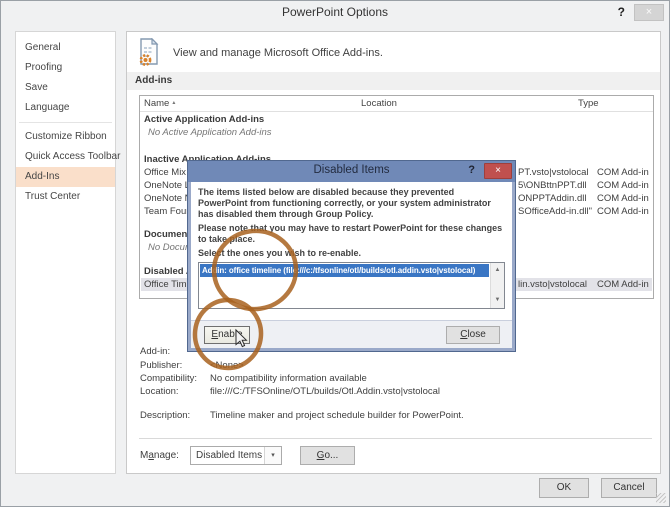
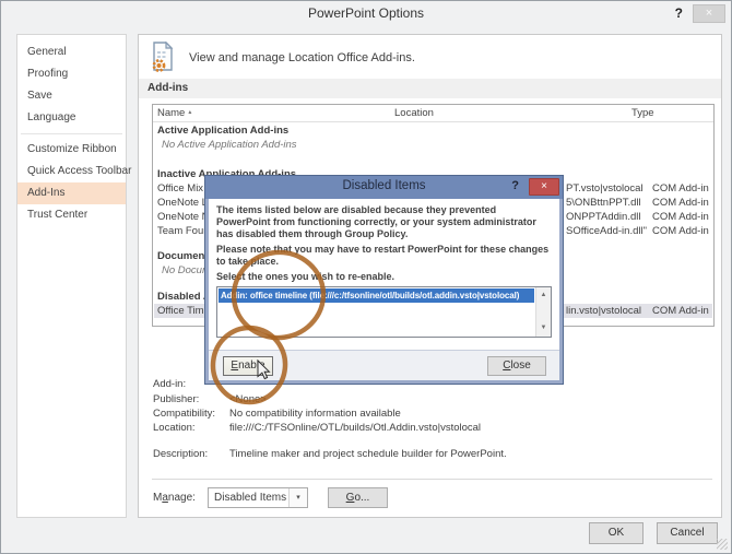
  PowerPoint Options
  ?
  ×
  General
  Proofing
  Save
  Language
  Customize Ribbon
  Quick Access Toolbar
  Add-Ins
  Trust Center
- View and manage Microsoft Office Add-ins.
+ View and manage Location Office Add-ins.
  Add-ins
  Name
  Location
  Type
  Active Application Add-ins
  No Active Application Add-ins
  Office Mix
  PT.vsto|vstolocal
  COM Add-in
  OneNote
  5\ONBttnPPT.dll
  COM Add-in
  OneNote
  ONPPTAddin.dll
  COM Add-in
  Team Fou
  SOfficeAdd-in.dll"
  COM Add-in
  Documen
  No Docu
  Disabled
  Office Tim
  lin.vsto|vstolocal
  COM Add-in
  Add-in:
  Publisher:
  <None>
  Compatibility:
  No compatibility information available
  Location:
  file:///C:/TFSOnline/OTL/builds/Otl.Addin.vsto|vstolocal
  Description:
  Timeline maker and project schedule builder for PowerPoint.
  Manage:
  Disabled Items
  Go...
  OK
  Cancel
  Disabled Items
  ?
  ×
  The items listed below are disabled because they prevented PowerPoint from functioning correctly, or your system administrator has disabled them through Group Policy.
  Please note that you may have to restart PowerPoint for these changes to take place.
  Select the ones you wish to re-enable.
  Addin: office timeline (file:///c:/tfsonline/otl/builds/otl.addin.vsto|vstolocal)
  Close
